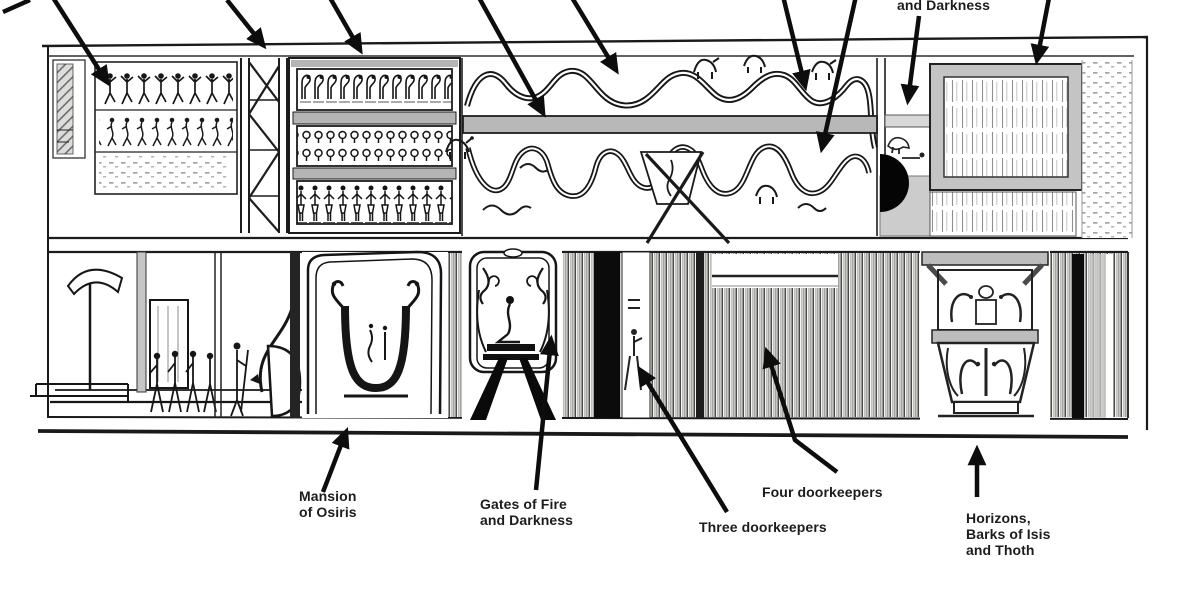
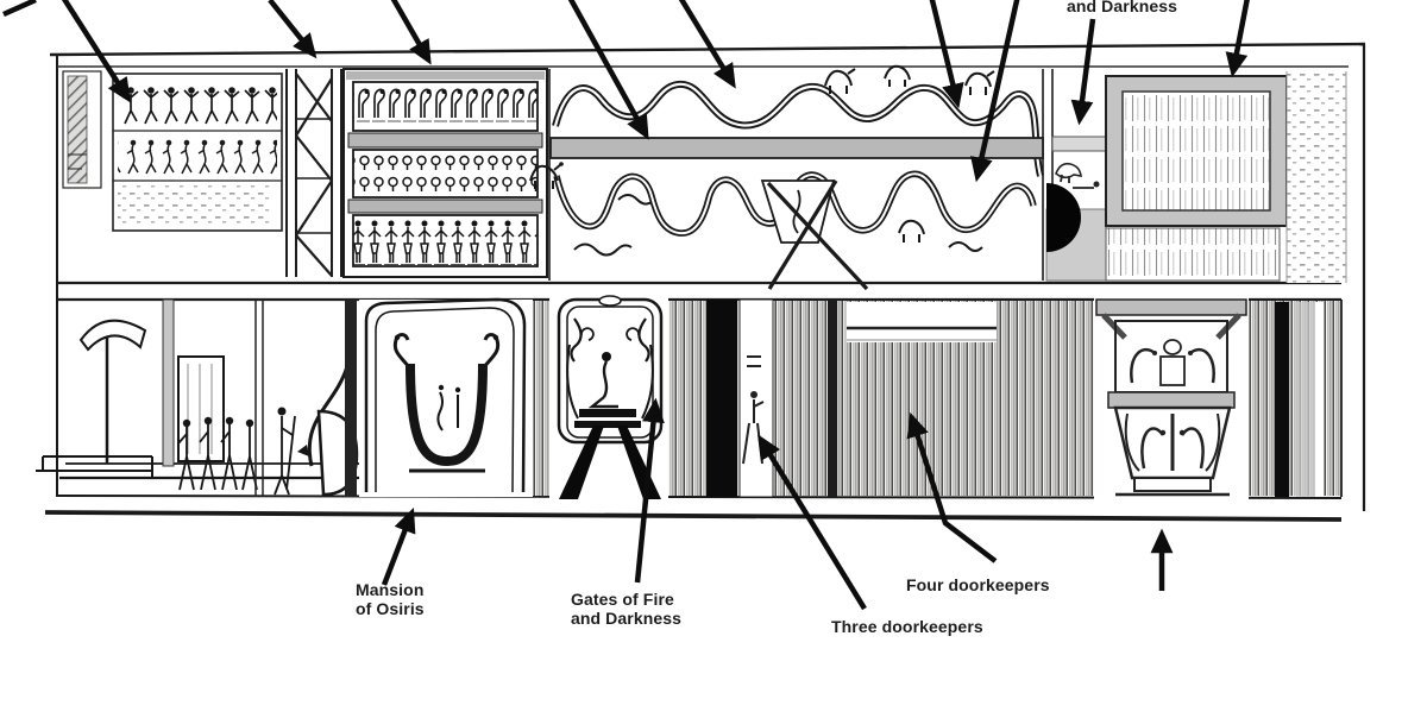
  and Darkness
  Mansion
  of Osiris
  Gates of Fire
  and Darkness
  Three doorkeepers
  Four doorkeepers
- Horizons,
- Barks of Isis
- and Thoth
